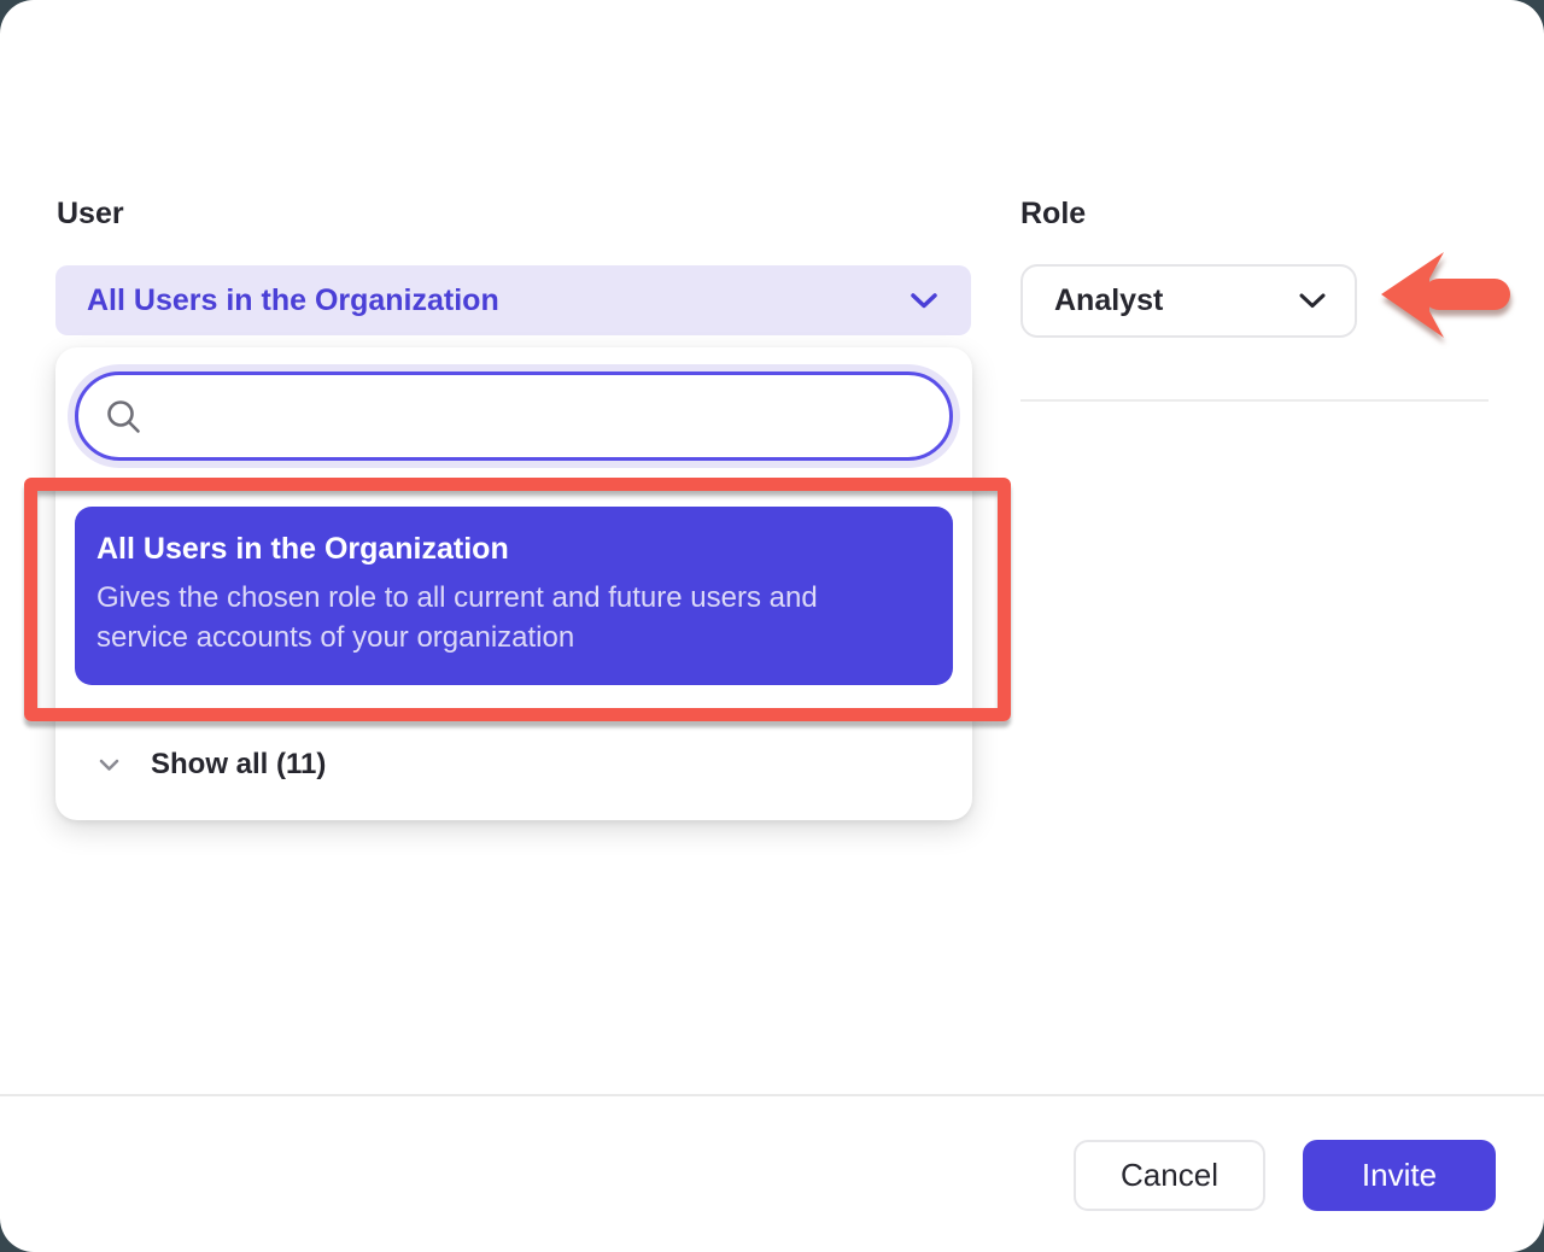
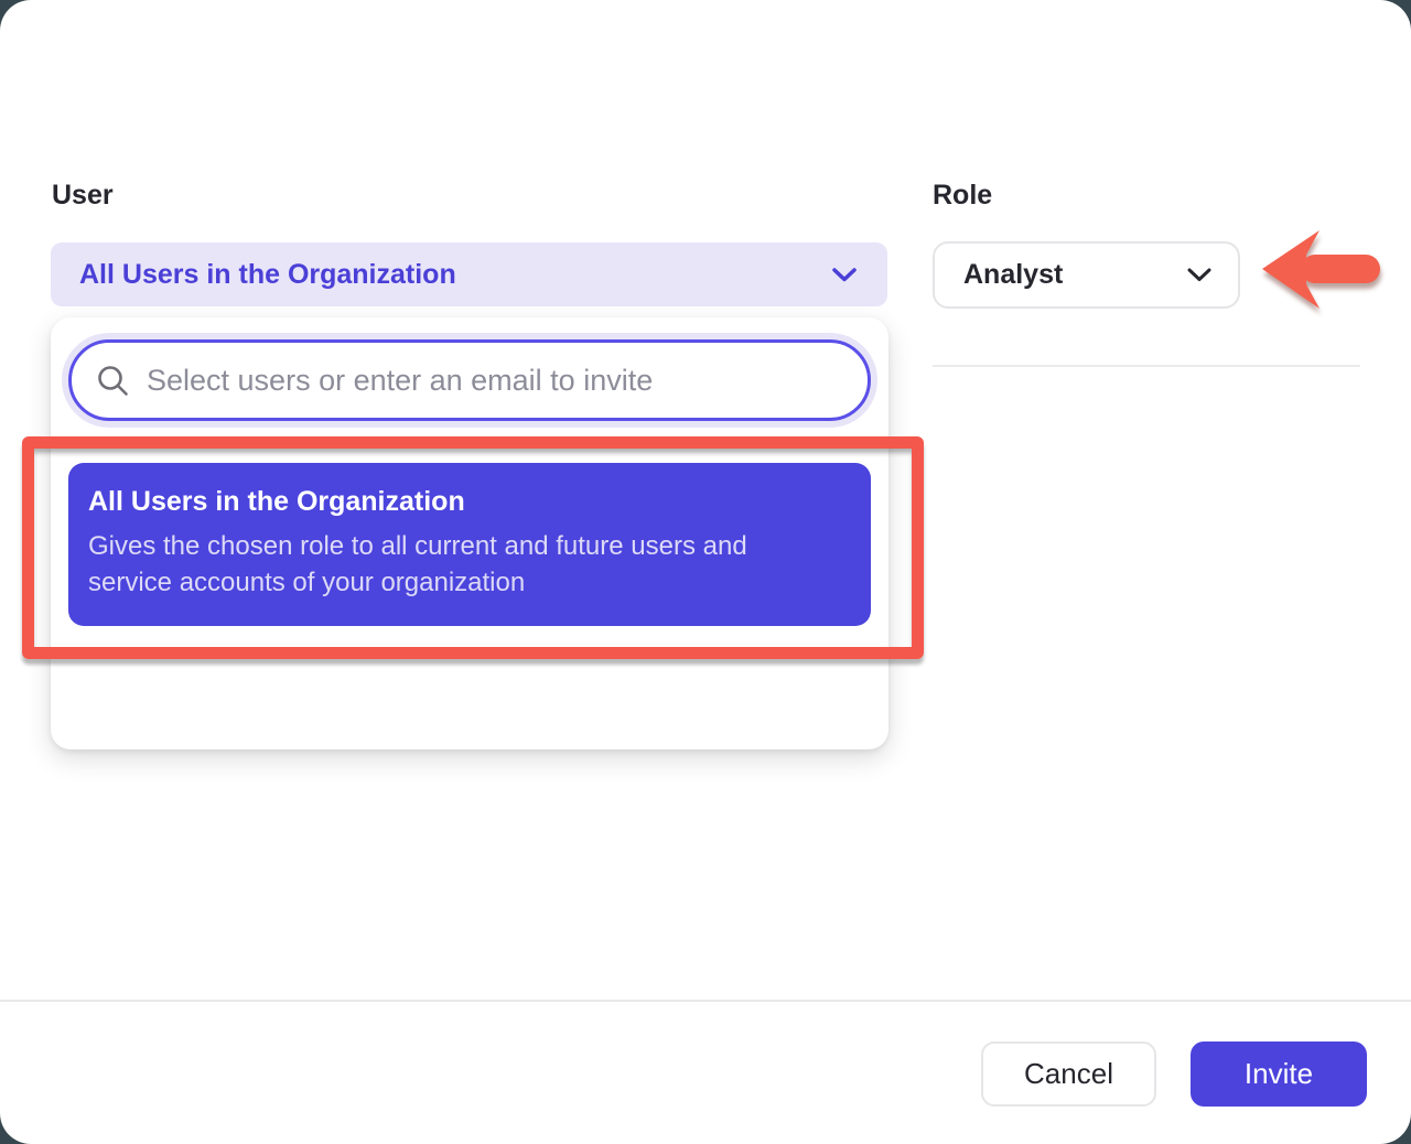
  User
  Role
  All Users in the Organization
  Analyst
+ Select users or enter an email to invite
  All Users in the Organization
  Gives the chosen role to all current and future users and service accounts of your organization
- Show all (11)
  Cancel
  Invite
